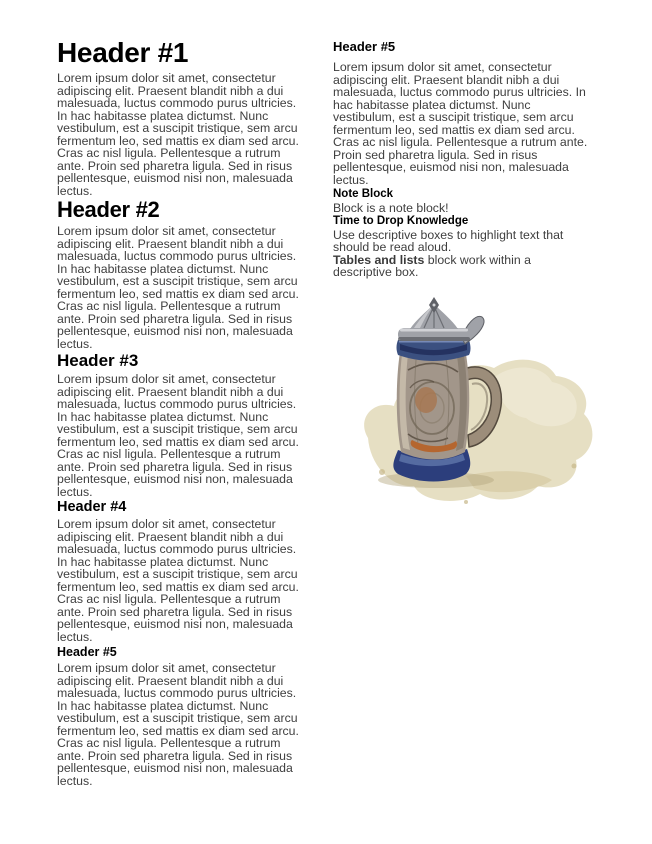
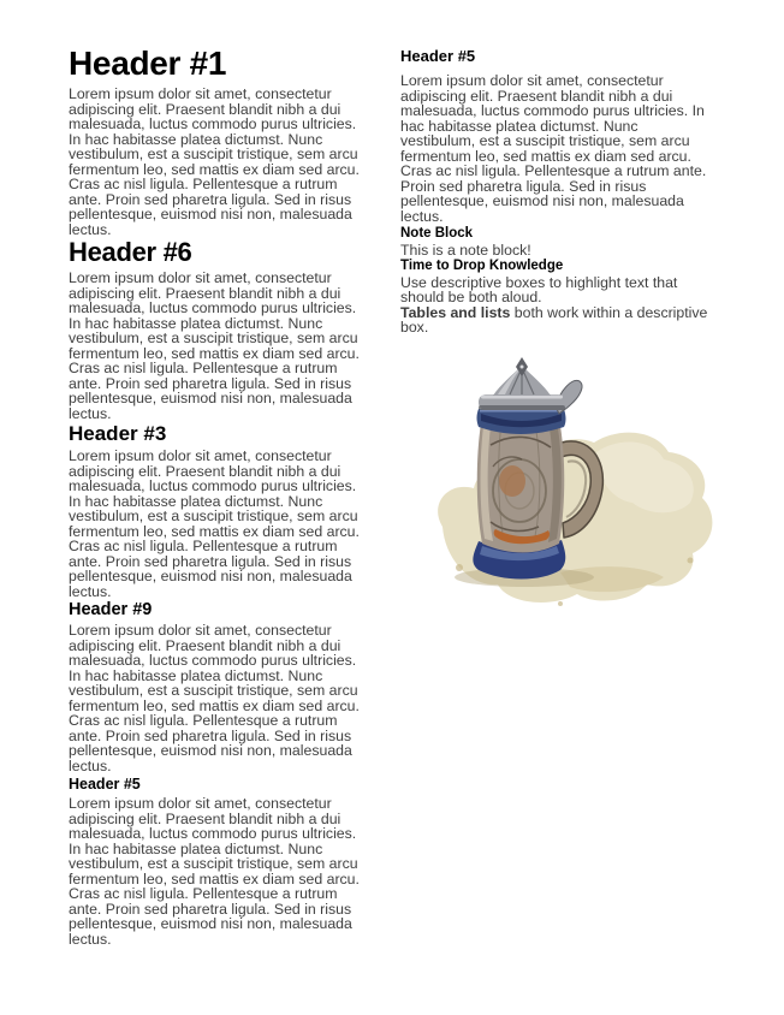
  Header #1
  Lorem ipsum dolor sit amet, consectetur adipiscing elit. Praesent blandit nibh a dui malesuada, luctus commodo purus ultricies. In hac habitasse platea dictumst. Nunc vestibulum, est a suscipit tristique, sem arcu fermentum leo, sed mattis ex diam sed arcu. Cras ac nisl ligula. Pellentesque a rutrum ante. Proin sed pharetra ligula. Sed in risus pellentesque, euismod nisi non, malesuada lectus.
- Header #2
+ Header #6
  Lorem ipsum dolor sit amet, consectetur adipiscing elit. Praesent blandit nibh a dui malesuada, luctus commodo purus ultricies. In hac habitasse platea dictumst. Nunc vestibulum, est a suscipit tristique, sem arcu fermentum leo, sed mattis ex diam sed arcu. Cras ac nisl ligula. Pellentesque a rutrum ante. Proin sed pharetra ligula. Sed in risus pellentesque, euismod nisi non, malesuada lectus.
  Header #3
  Lorem ipsum dolor sit amet, consectetur adipiscing elit. Praesent blandit nibh a dui malesuada, luctus commodo purus ultricies. In hac habitasse platea dictumst. Nunc vestibulum, est a suscipit tristique, sem arcu fermentum leo, sed mattis ex diam sed arcu. Cras ac nisl ligula. Pellentesque a rutrum ante. Proin sed pharetra ligula. Sed in risus pellentesque, euismod nisi non, malesuada lectus.
- Header #4
+ Header #9
  Lorem ipsum dolor sit amet, consectetur adipiscing elit. Praesent blandit nibh a dui malesuada, luctus commodo purus ultricies. In hac habitasse platea dictumst. Nunc vestibulum, est a suscipit tristique, sem arcu fermentum leo, sed mattis ex diam sed arcu. Cras ac nisl ligula. Pellentesque a rutrum ante. Proin sed pharetra ligula. Sed in risus pellentesque, euismod nisi non, malesuada lectus.
  Header #5
  Lorem ipsum dolor sit amet, consectetur adipiscing elit. Praesent blandit nibh a dui malesuada, luctus commodo purus ultricies. In hac habitasse platea dictumst. Nunc vestibulum, est a suscipit tristique, sem arcu fermentum leo, sed mattis ex diam sed arcu. Cras ac nisl ligula. Pellentesque a rutrum ante. Proin sed pharetra ligula. Sed in risus pellentesque, euismod nisi non, malesuada lectus.
  Header #5
  Lorem ipsum dolor sit amet, consectetur adipiscing elit. Praesent blandit nibh a dui malesuada, luctus commodo purus ultricies. In hac habitasse platea dictumst. Nunc vestibulum, est a suscipit tristique, sem arcu fermentum leo, sed mattis ex diam sed arcu. Cras ac nisl ligula. Pellentesque a rutrum ante. Proin sed pharetra ligula. Sed in risus pellentesque, euismod nisi non, malesuada lectus.
  Note Block
- Block is a note block!
+ This is a note block!
  Time to Drop Knowledge
- Use descriptive boxes to highlight text that should be read aloud.
+ Use descriptive boxes to highlight text that should be both aloud.
- Tables and lists block work within a descriptive box.
+ Tables and lists both work within a descriptive box.
